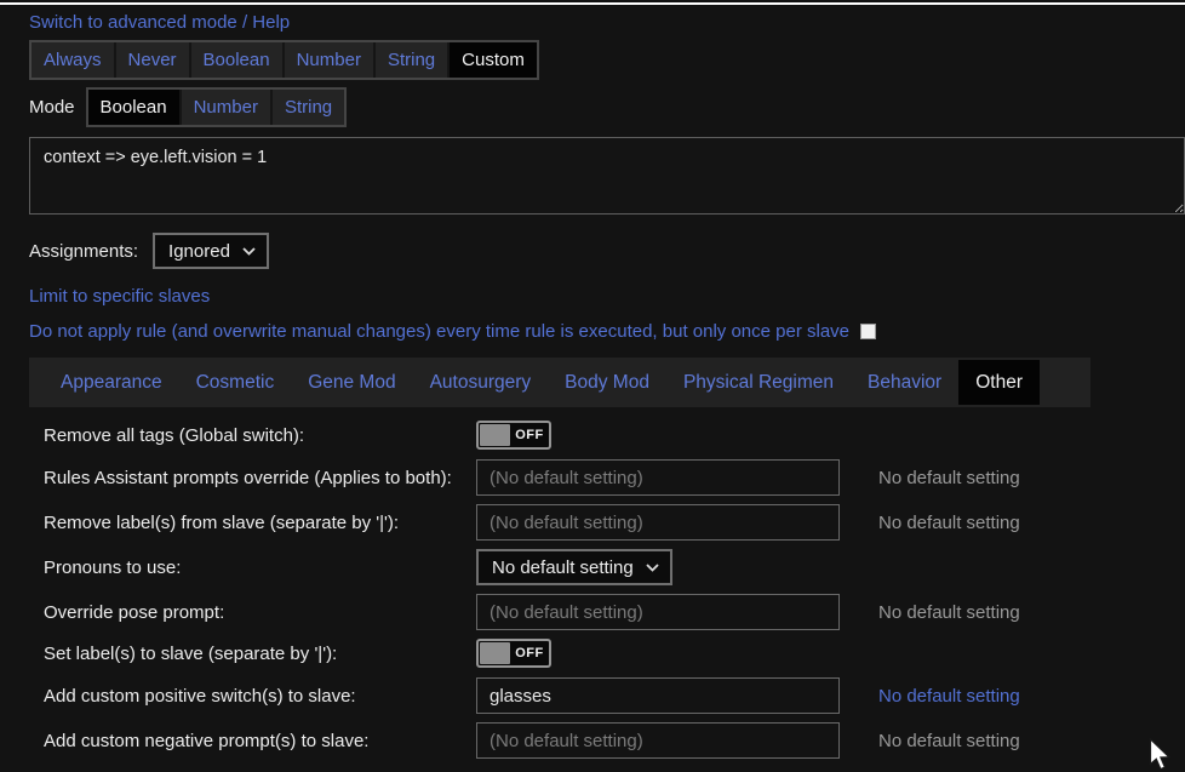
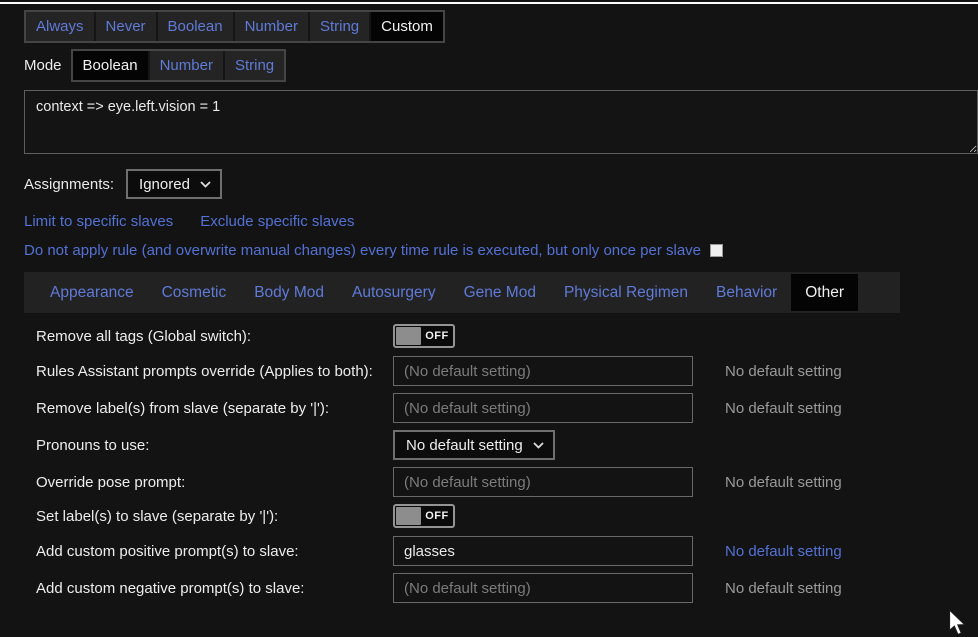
- Switch to advanced mode / Help
  Always
  Never
  Boolean
  Number
  String
  Custom
  Mode
  Boolean
  Number
  String
  context => eye.left.vision = 1
  Assignments:
  Ignored
  Limit to specific slaves
+ Exclude specific slaves
  Do not apply rule (and overwrite manual changes) every time rule is executed, but only once per slave
  Appearance
  Cosmetic
- Gene Mod
+ Body Mod
  Autosurgery
- Body Mod
+ Gene Mod
  Physical Regimen
  Behavior
  Other
  Remove all tags (Global switch):
  OFF
  Rules Assistant prompts override (Applies to both):
  (No default setting)
  No default setting
  Remove label(s) from slave (separate by '|'):
  (No default setting)
  No default setting
  Pronouns to use:
  No default setting
  Override pose prompt:
  (No default setting)
  No default setting
  Set label(s) to slave (separate by '|'):
  OFF
- Add custom positive switch(s) to slave:
+ Add custom positive prompt(s) to slave:
  glasses
  No default setting
  Add custom negative prompt(s) to slave:
  (No default setting)
  No default setting
